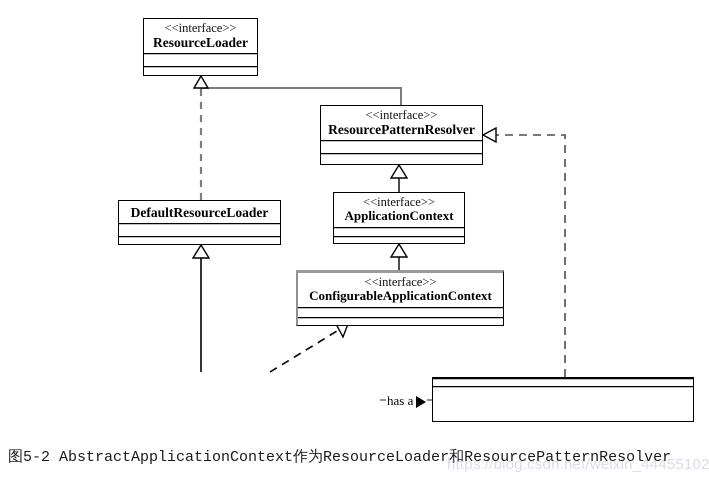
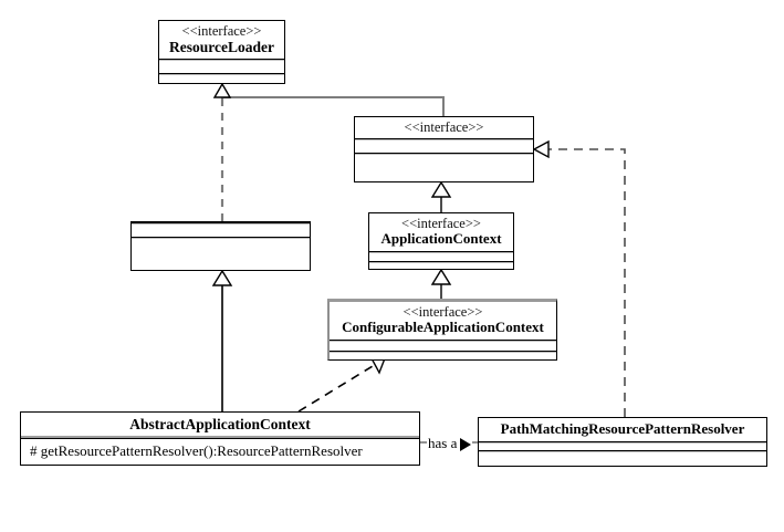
  <<interface>>
  ResourceLoader
  <<interface>>
- ResourcePatternResolver
- DefaultResourceLoader
  <<interface>>
  ApplicationContext
  <<interface>>
  ConfigurableApplicationContext
+ AbstractApplicationContext
+ # getResourcePatternResolver():ResourcePatternResolver
+ PathMatchingResourcePatternResolver
  has a
- https://blog.csdn.net/weixin_44455102
- 图5-2 AbstractApplicationContext作为ResourceLoader和ResourcePatternResolver
